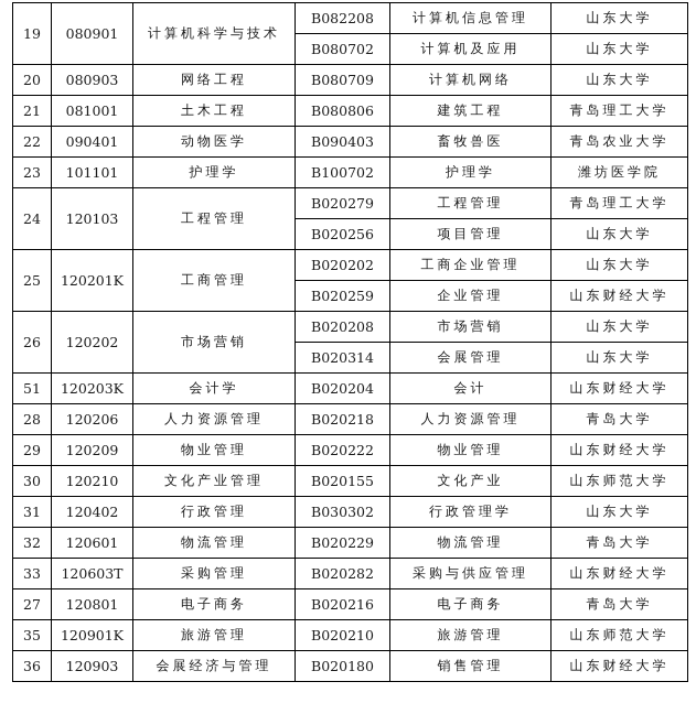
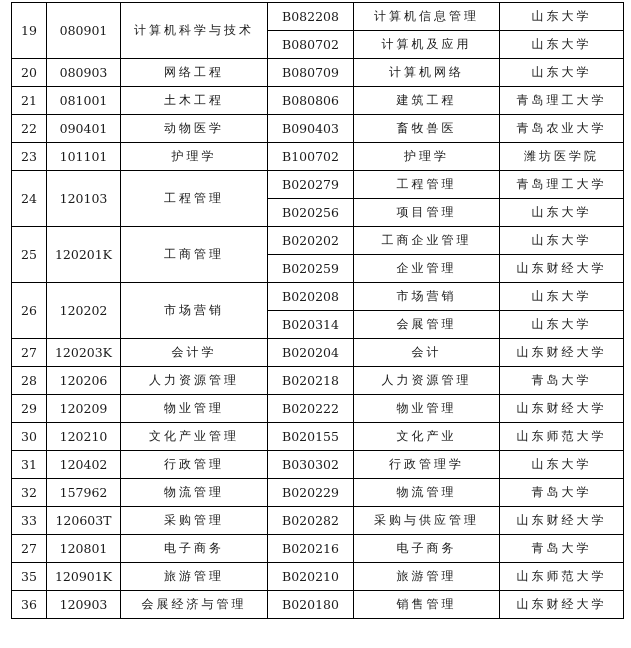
  19	080901	计算机科学与技术	B082208	计算机信息管理	山东大学
  B080702	计算机及应用	山东大学
  20	080903	网络工程	B080709	计算机网络	山东大学
  21	081001	土木工程	B080806	建筑工程	青岛理工大学
  22	090401	动物医学	B090403	畜牧兽医	青岛农业大学
  23	101101	护理学	B100702	护理学	潍坊医学院
  24	120103	工程管理	B020279	工程管理	青岛理工大学
  B020256	项目管理	山东大学
  25	120201K	工商管理	B020202	工商企业管理	山东大学
  B020259	企业管理	山东财经大学
  26	120202	市场营销	B020208	市场营销	山东大学
  B020314	会展管理	山东大学
- 51	120203K	会计学	B020204	会计	山东财经大学
+ 27	120203K	会计学	B020204	会计	山东财经大学
  28	120206	人力资源管理	B020218	人力资源管理	青岛大学
  29	120209	物业管理	B020222	物业管理	山东财经大学
  30	120210	文化产业管理	B020155	文化产业	山东师范大学
  31	120402	行政管理	B030302	行政管理学	山东大学
- 32	120601	物流管理	B020229	物流管理	青岛大学
+ 32	157962	物流管理	B020229	物流管理	青岛大学
  33	120603T	采购管理	B020282	采购与供应管理	山东财经大学
  27	120801	电子商务	B020216	电子商务	青岛大学
  35	120901K	旅游管理	B020210	旅游管理	山东师范大学
  36	120903	会展经济与管理	B020180	销售管理	山东财经大学
